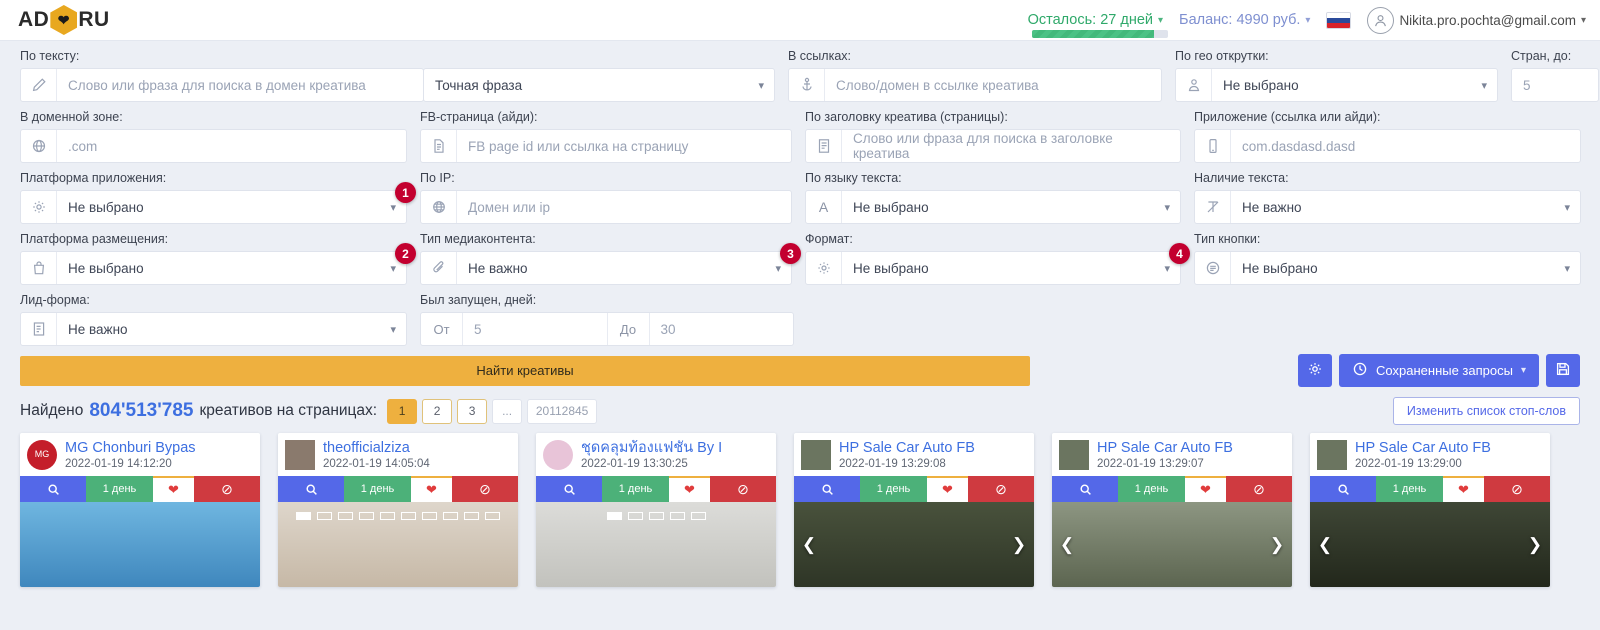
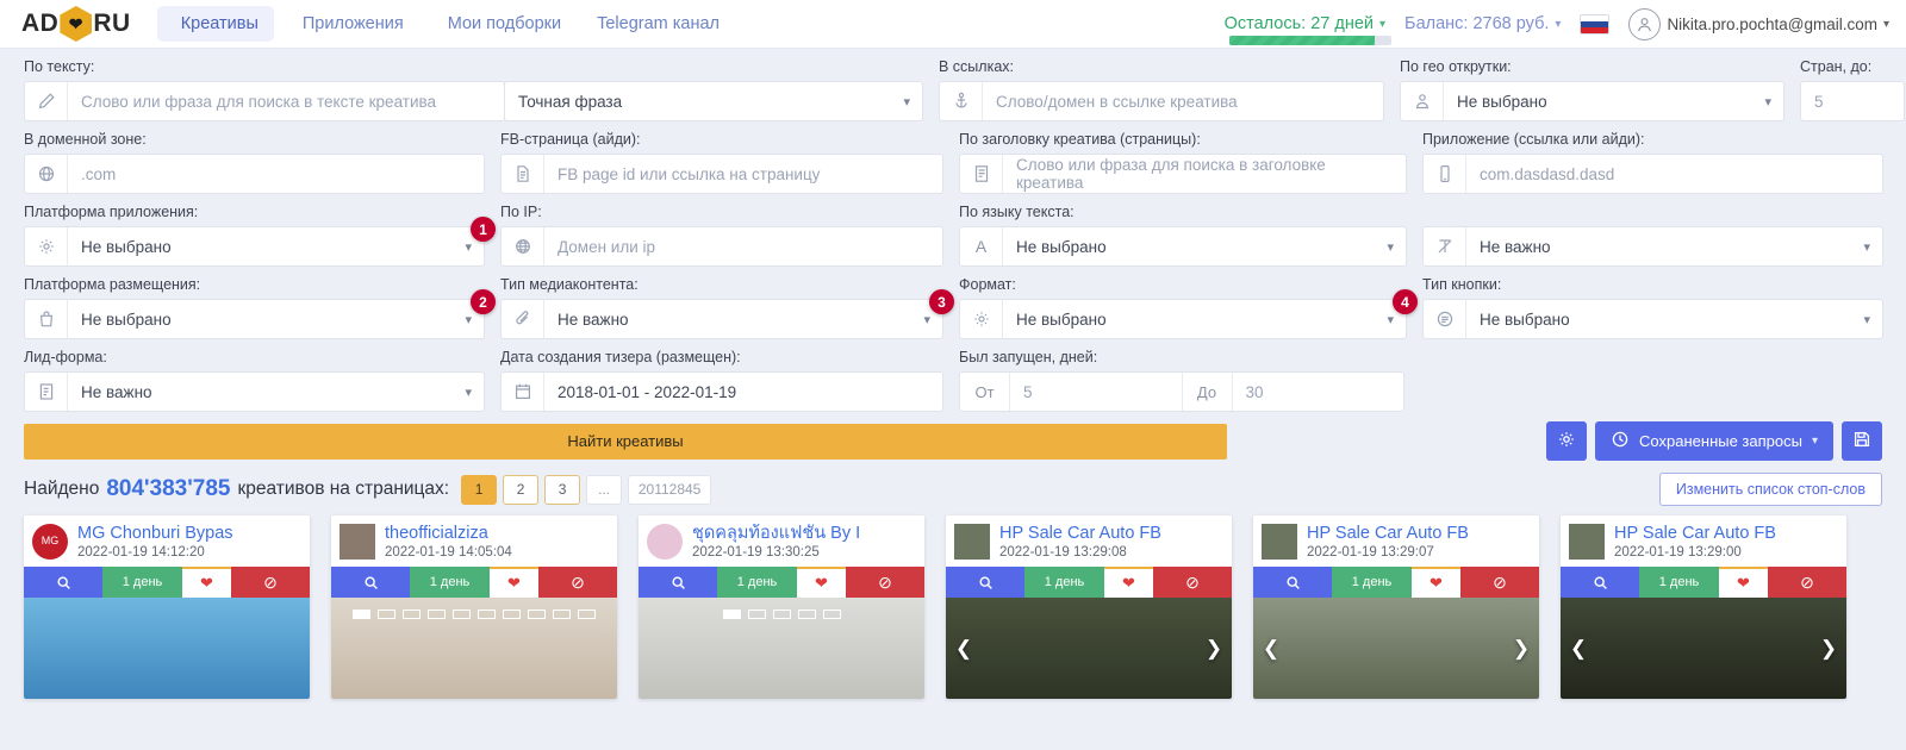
  AD
  ❤
  RU
+ Креативы
+ Приложения
+ Мои подборки
+ Telegram канал
  Осталось: 27 дней
  ▾
- Баланс: 4990 руб.
+ Баланс: 2768 руб.
  ▾
  Nikita.pro.pochta@gmail.com
  ▾
  По тексту:
- Слово или фраза для поиска в домен креатива
+ Слово или фраза для поиска в тексте креатива
  Точная фраза
  ▾
  В ссылках:
  Слово/домен в ссылке креатива
  По гео открутки:
  Не выбрано
  ▾
  Стран, до:
  5
  В доменной зоне:
  .com
  FB-страница (айди):
  FB page id или ссылка на страницу
  По заголовку креатива (страницы):
  Слово или фраза для поиска в заголовке креатива
  Приложение (ссылка или айди):
  com.dasdasd.dasd
  Платформа приложения:
  Не выбрано
  ▾
  1
  По IP:
  Домен или ip
  По языку текста:
  A
  Не выбрано
  ▾
- Наличие текста:
  Не важно
  ▾
  Платформа размещения:
  Не выбрано
  ▾
  2
  Тип медиаконтента:
  Не важно
  ▾
  3
  Формат:
  Не выбрано
  ▾
  4
  Тип кнопки:
  Не выбрано
  ▾
  Лид-форма:
  Не важно
  ▾
+ Дата создания тизера (размещен):
+ 2018-01-01 - 2022-01-19
  Был запущен, дней:
  От
  5
  До
  30
  Найти креативы
  Сохраненные запросы
  ▾
  Найдено
- 804'513'785
+ 804'383'785
  креативов на страницах:
  1
  2
  3
  ...
  20112845
  Изменить список стоп-слов
  MG
  MG Chonburi Bypas
  2022-01-19 14:12:20
  1 день
  ❤
  ⊘
  theofficialziza
  2022-01-19 14:05:04
  1 день
  ❤
  ⊘
  ชุดคลุมท้องแฟชั่น By I
  2022-01-19 13:30:25
  1 день
  ❤
  ⊘
  HP Sale Car Auto FB
  2022-01-19 13:29:08
  1 день
  ❤
  ⊘
  ❮
  ❯
  HP Sale Car Auto FB
  2022-01-19 13:29:07
  1 день
  ❤
  ⊘
  ❮
  ❯
  HP Sale Car Auto FB
  2022-01-19 13:29:00
  1 день
  ❤
  ⊘
  ❮
  ❯
